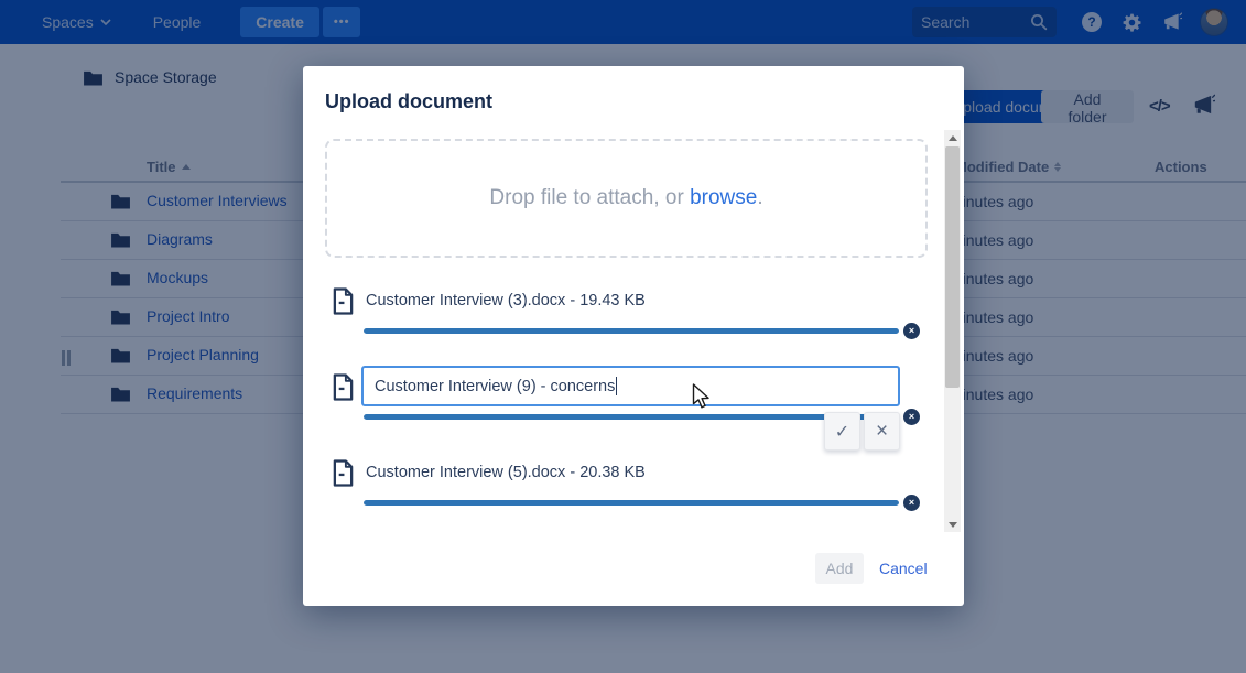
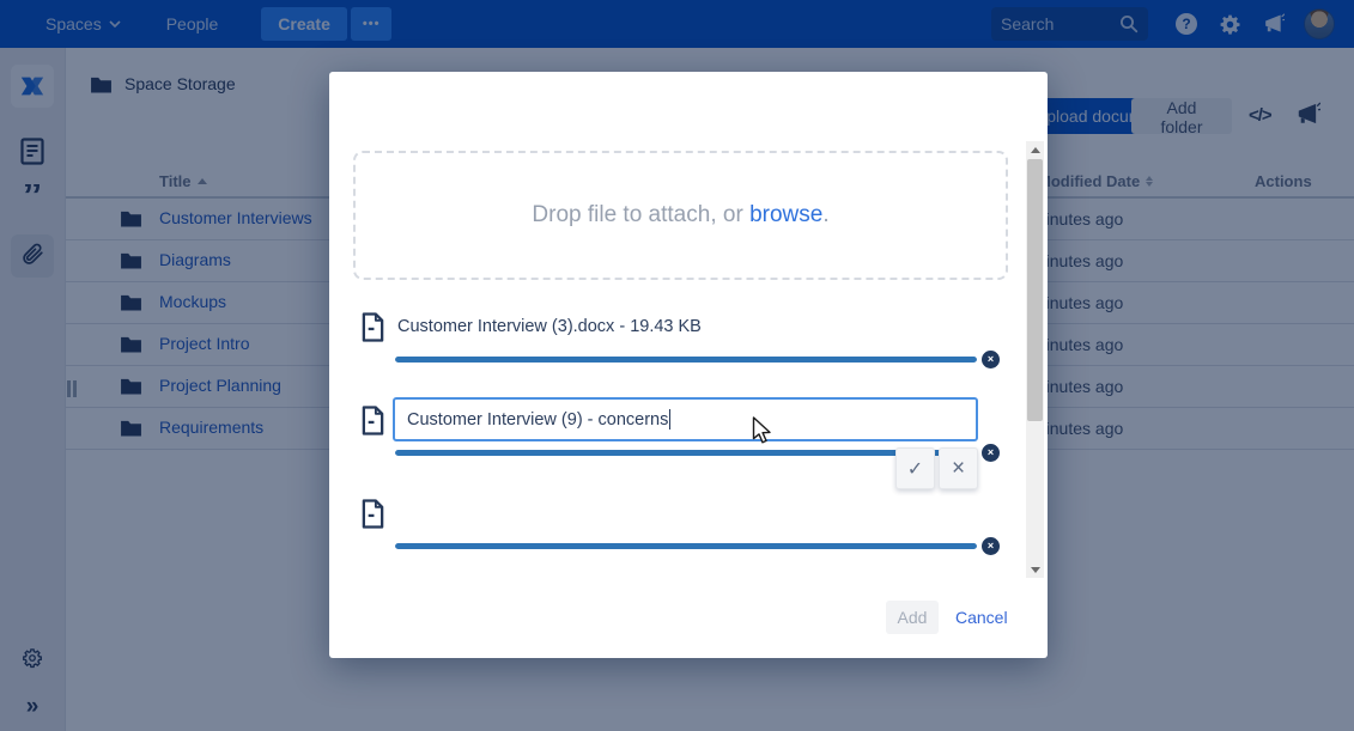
  Spaces
  People
  Create
  •••
  Search
  ?
+ ”
+ »
  Space Storage
  Add folder
  </>
  Title
  odified Date
  Actions
  Customer Interviews
  inutes ago
  Diagrams
  inutes ago
  Mockups
  inutes ago
  Project Intro
  inutes ago
  Project Planning
  inutes ago
  Requirements
  inutes ago
- Upload document
  Drop file to attach, or browse.
  Customer Interview (3).docx - 19.43 KB
  ×
  Customer Interview (9) - concerns
  ×
  ✓
  ×
- Customer Interview (5).docx - 20.38 KB
  ×
  Add
  Cancel
